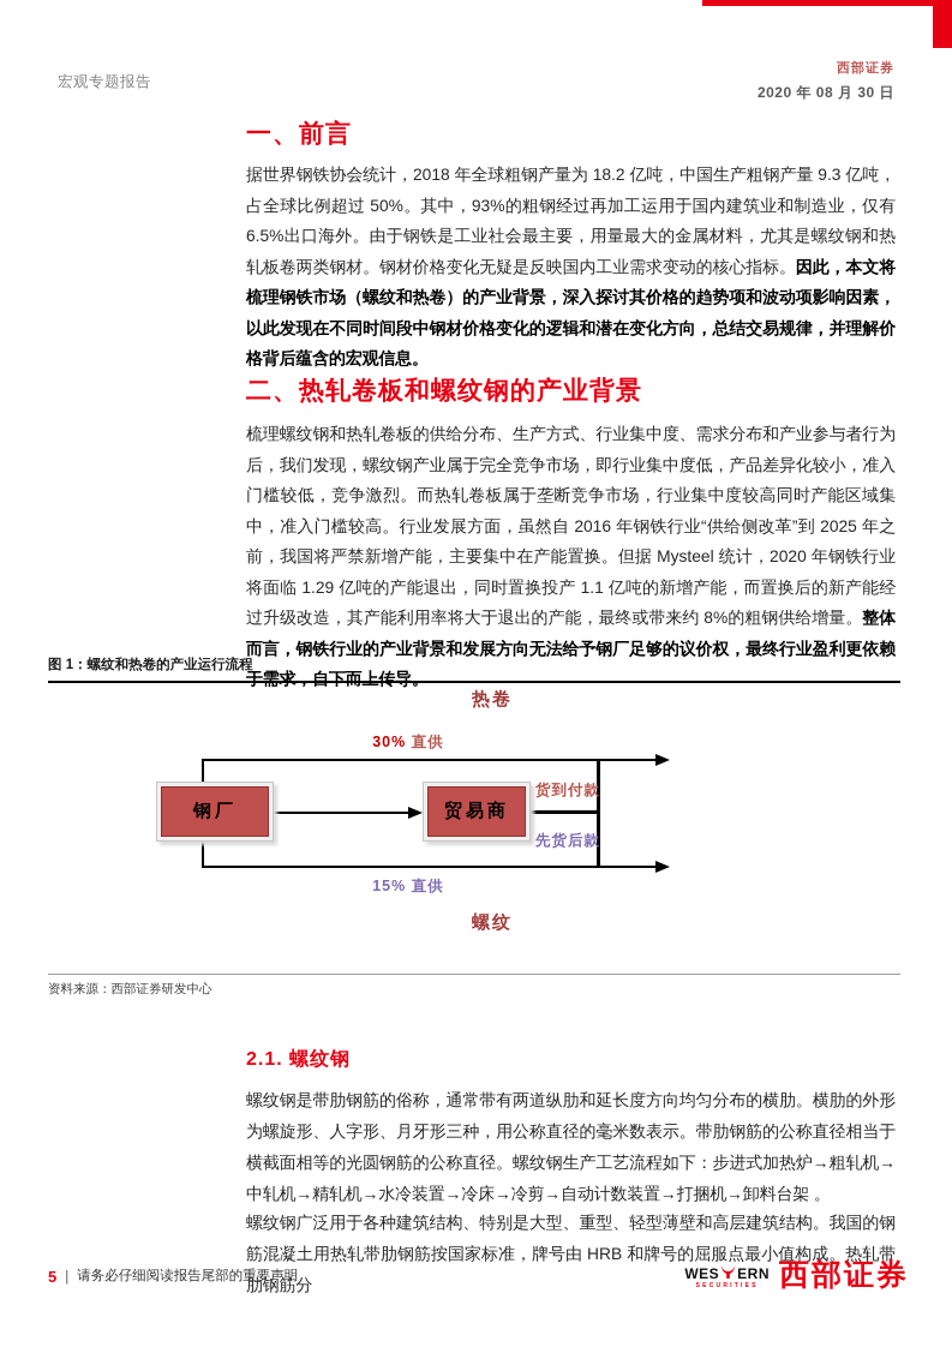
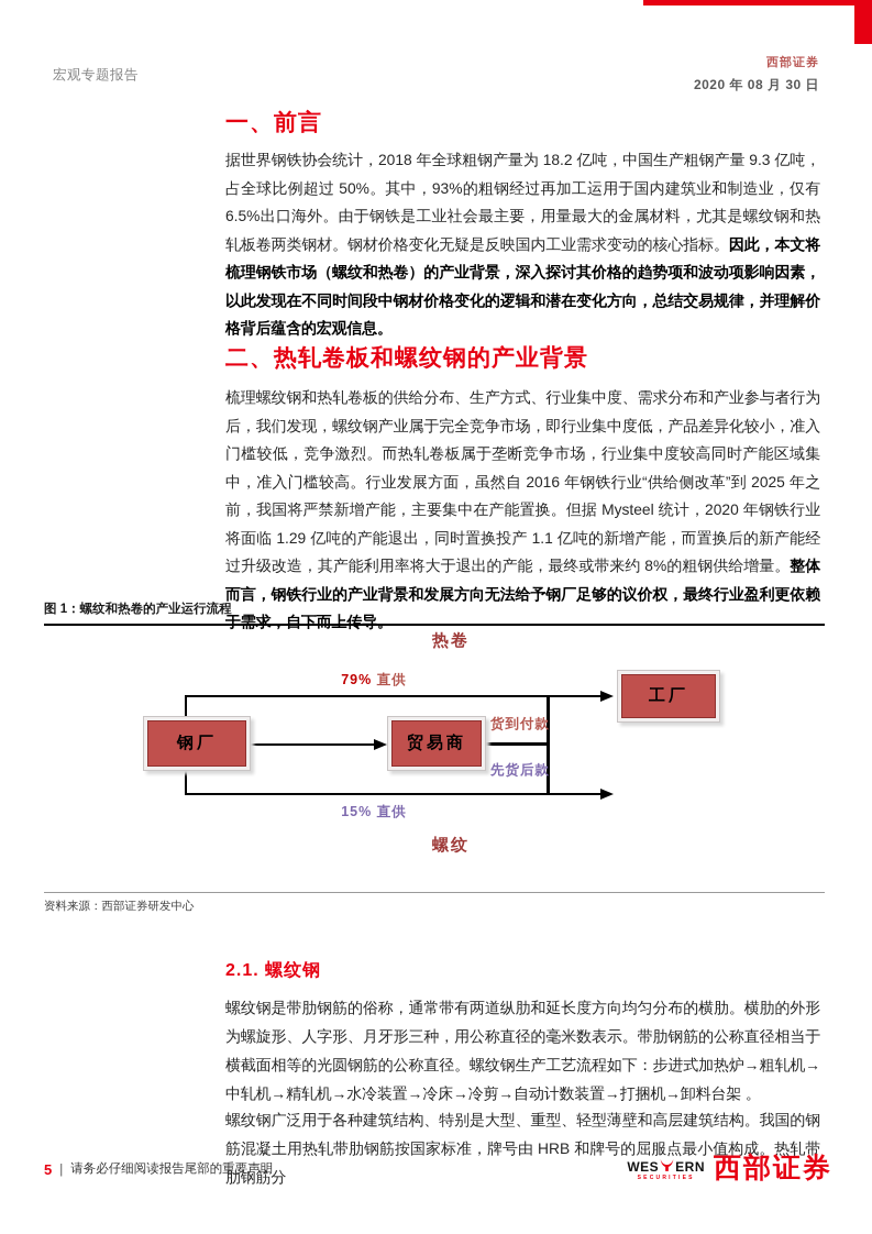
  宏观专题报告
  西部证券
  2020 年 08 月 30 日
  一、前言
  据世界钢铁协会统计，2018 年全球粗钢产量为 18.2 亿吨，中国生产粗钢产量 9.3 亿吨，占全球比例超过 50%。其中，93%的粗钢经过再加工运用于国内建筑业和制造业，仅有 6.5%出口海外。由于钢铁是工业社会最主要，用量最大的金属材料，尤其是螺纹钢和热轧板卷两类钢材。钢材价格变化无疑是反映国内工业需求变动的核心指标。因此，本文将梳理钢铁市场（螺纹和热卷）的产业背景，深入探讨其价格的趋势项和波动项影响因素，以此发现在不同时间段中钢材价格变化的逻辑和潜在变化方向，总结交易规律，并理解价格背后蕴含的宏观信息。
  二、热轧卷板和螺纹钢的产业背景
  梳理螺纹钢和热轧卷板的供给分布、生产方式、行业集中度、需求分布和产业参与者行为后，我们发现，螺纹钢产业属于完全竞争市场，即行业集中度低，产品差异化较小，准入门槛较低，竞争激烈。而热轧卷板属于垄断竞争市场，行业集中度较高同时产能区域集中，准入门槛较高。行业发展方面，虽然自 2016 年钢铁行业“供给侧改革”到 2025 年之前，我国将严禁新增产能，主要集中在产能置换。但据 Mysteel 统计，2020 年钢铁行业将面临 1.29 亿吨的产能退出，同时置换投产 1.1 亿吨的新增产能，而置换后的新产能经过升级改造，其产能利用率将大于退出的产能，最终或带来约 8%的粗钢供给增量。整体而言，钢铁行业的产业背景和发展方向无法给予钢厂足够的议价权，最终行业盈利更依赖于需求，自下而上传导。
  图 1：螺纹和热卷的产业运行流程
  热卷
  螺纹
- 30% 直供
+ 79% 直供
  15% 直供
  货到付款
  先货后款
  钢厂
  贸易商
+ 工厂
  资料来源：西部证券研发中心
  2.1. 螺纹钢
  螺纹钢是带肋钢筋的俗称，通常带有两道纵肋和延长度方向均匀分布的横肋。横肋的外形为螺旋形、人字形、月牙形三种，用公称直径的毫米数表示。带肋钢筋的公称直径相当于横截面相等的光圆钢筋的公称直径。螺纹钢生产工艺流程如下：步进式加热炉→粗轧机→中轧机→精轧机→水冷装置→冷床→冷剪→自动计数装置→打捆机→卸料台架 。
  螺纹钢广泛用于各种建筑结构、特别是大型、重型、轻型薄壁和高层建筑结构。我国的钢筋混凝土用热轧带肋钢筋按国家标准，牌号由 HRB 和牌号的屈服点最小值构成。热轧带肋钢筋分
  5
  |
  请务必仔细阅读报告尾部的重要声明
  WES
  ERN
  西部证券
